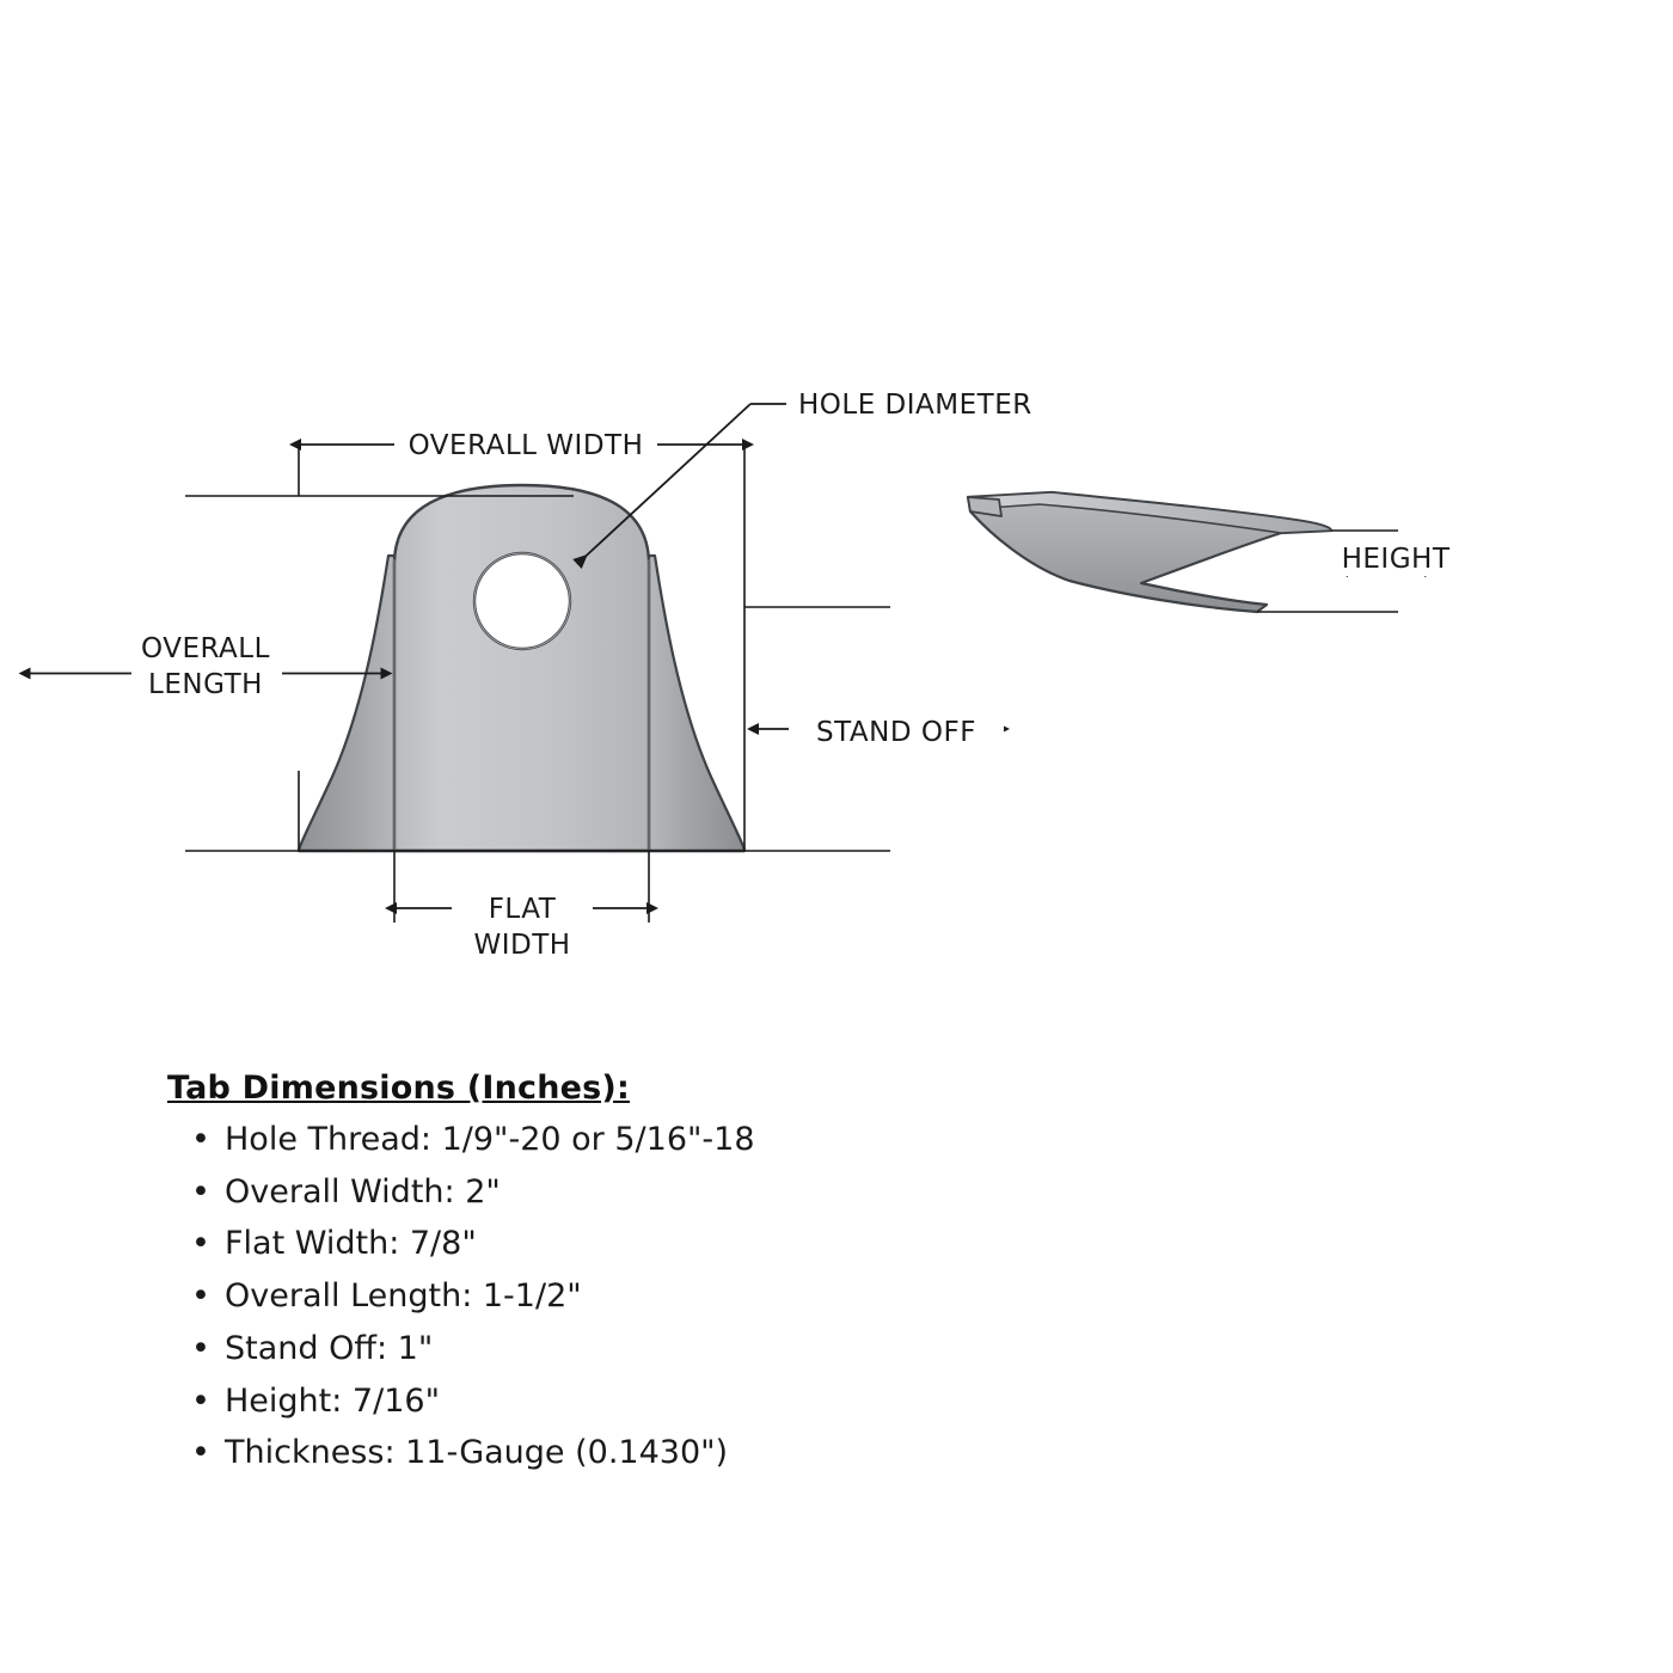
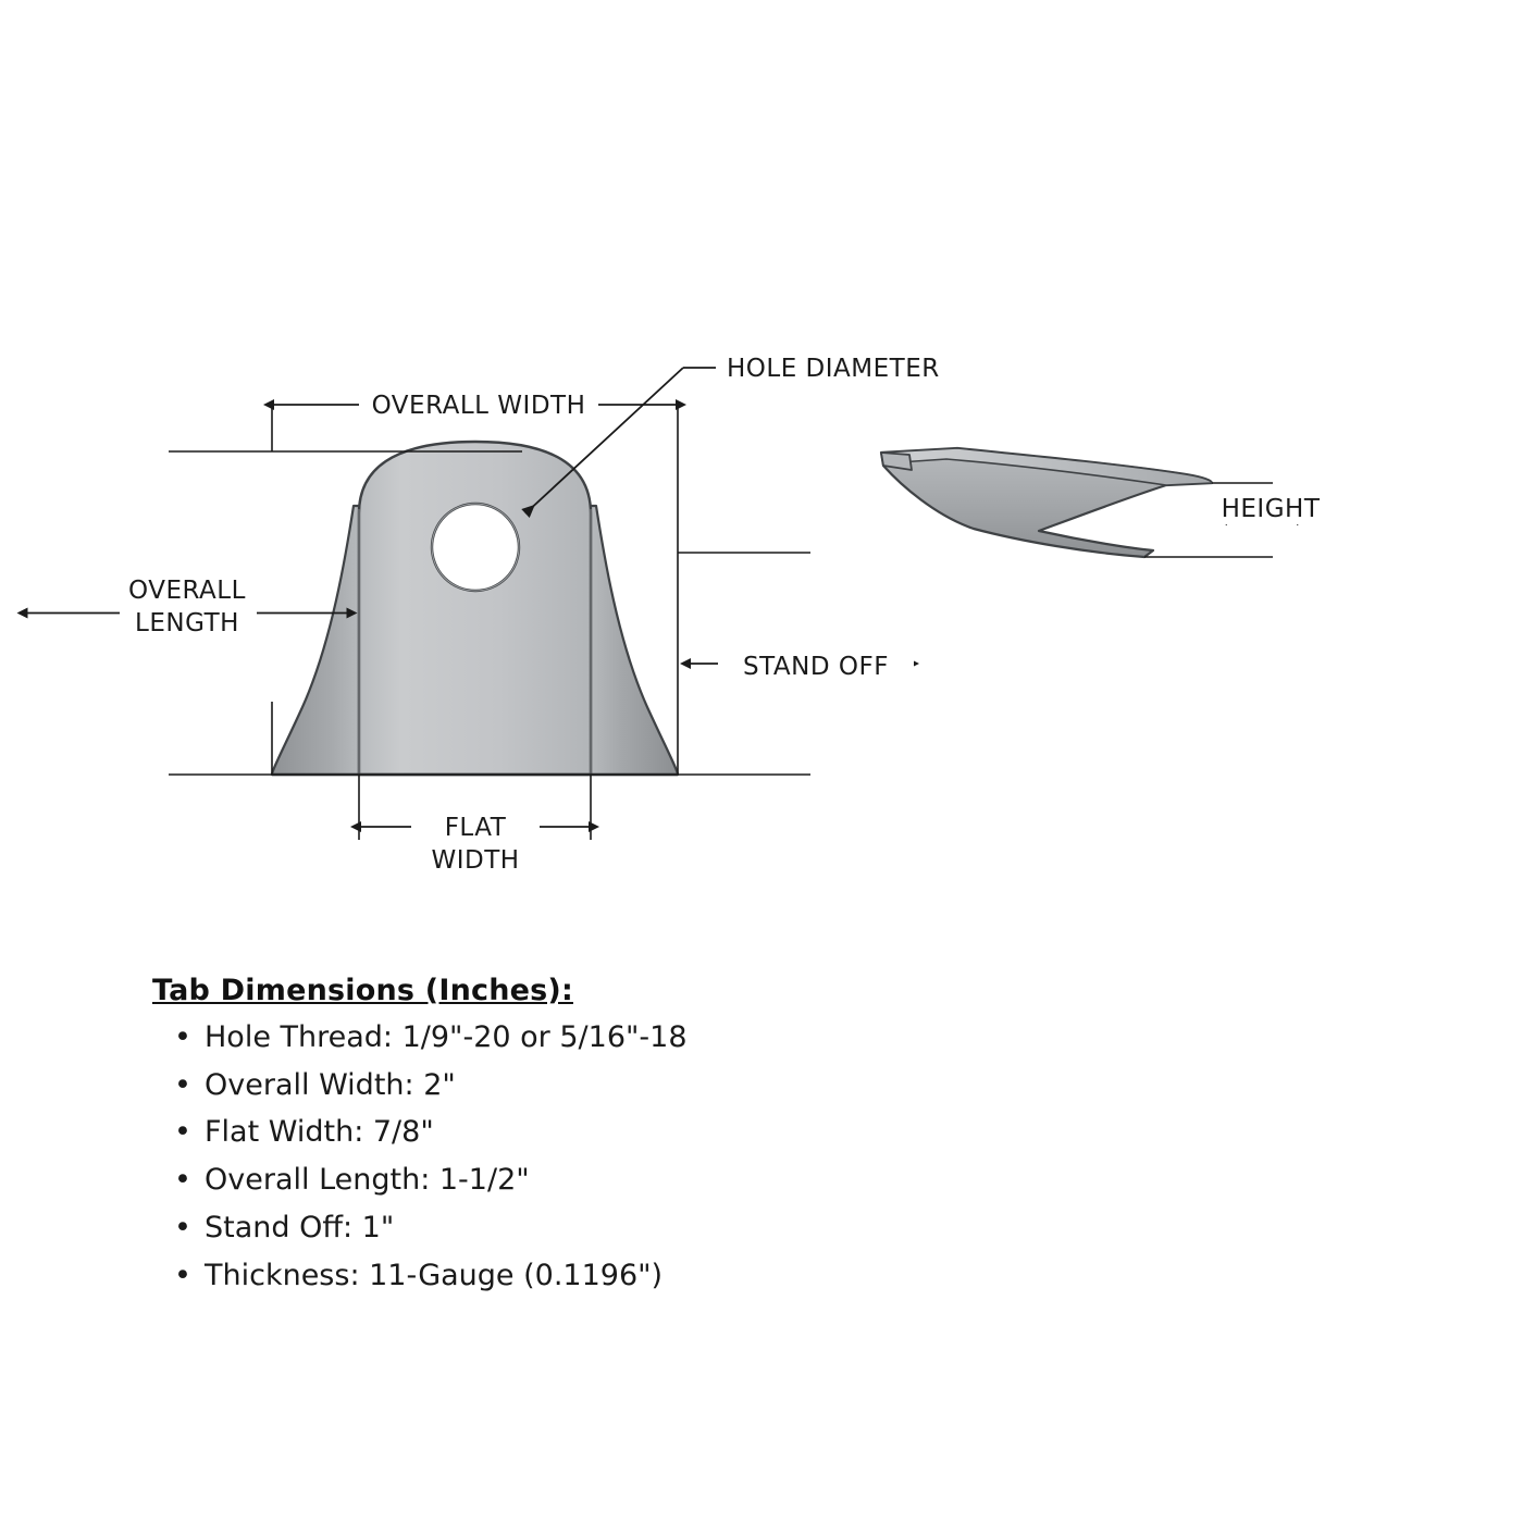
  OVERALL WIDTH
  HOLE DIAMETER
  OVERALL
  LENGTH
  STAND OFF
  FLAT
  WIDTH
  HEIGHT
  Tab Dimensions (Inches):
  Hole Thread: 1/9"-20 or 5/16"-18
  Overall Width: 2"
  Flat Width: 7/8"
  Overall Length: 1-1/2"
  Stand Off: 1"
- Height: 7/16"
- Thickness: 11-Gauge (0.1430")
+ Thickness: 11-Gauge (0.1196")
